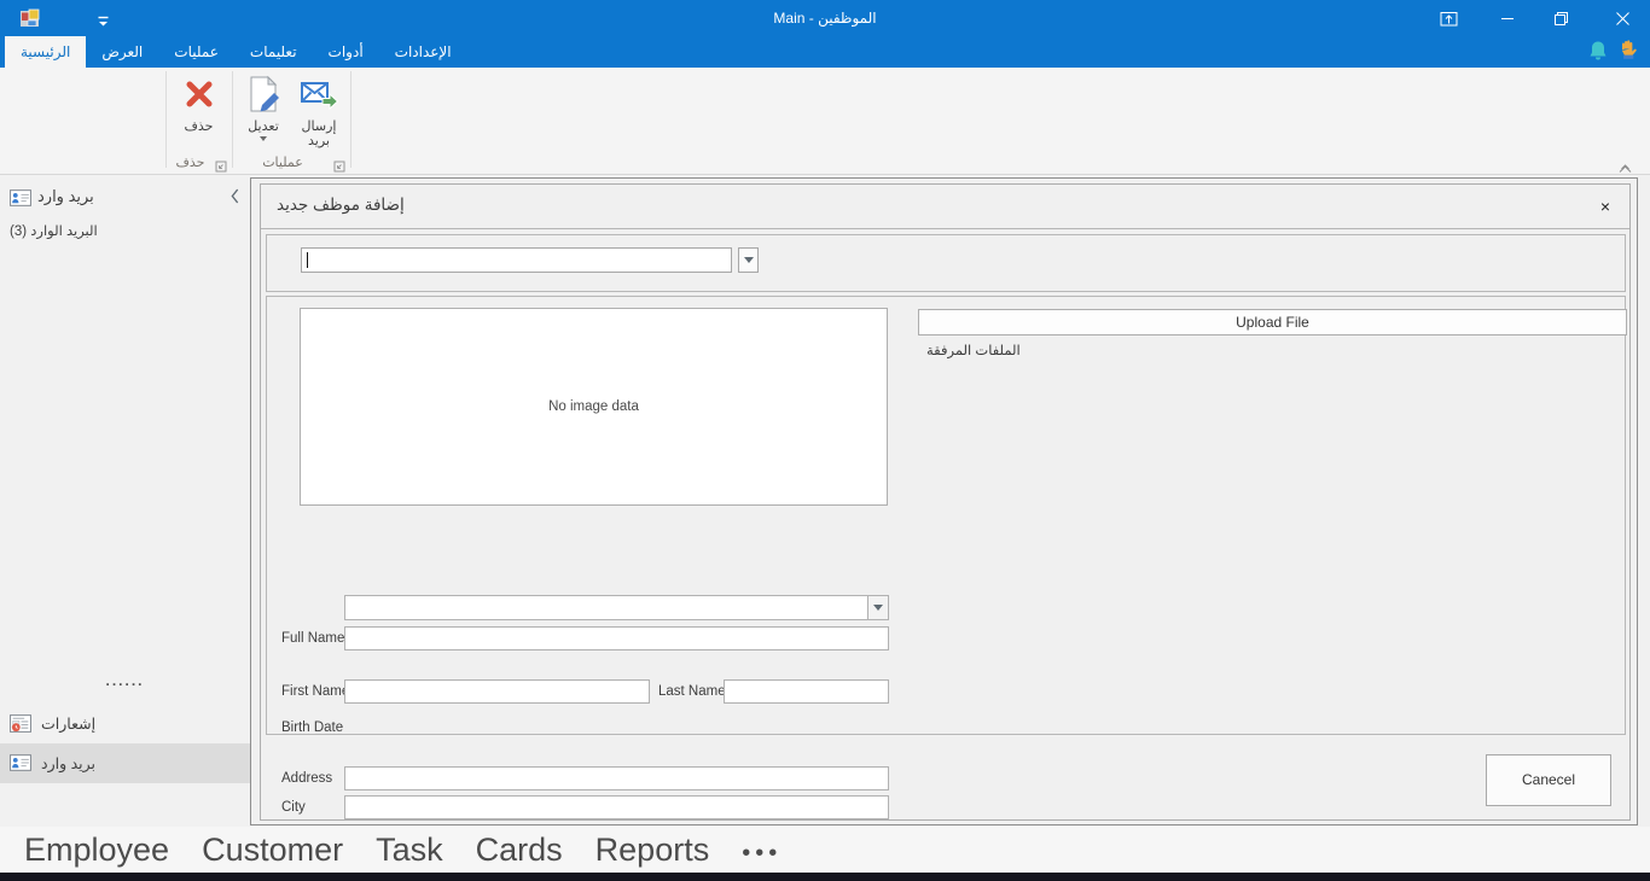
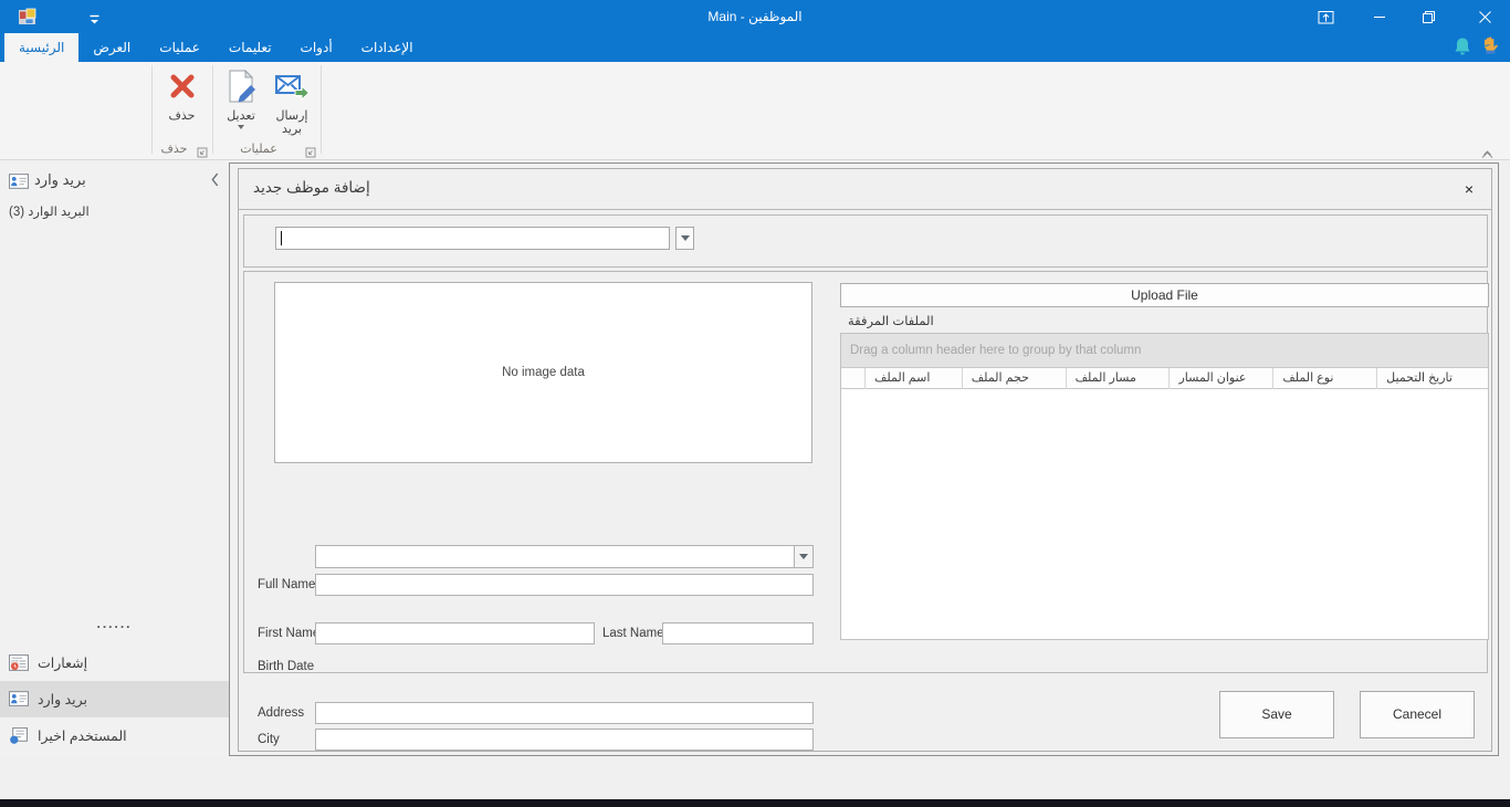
  الموظفين - Main
  الرئيسية
  العرض
  عمليات
  تعليمات
  أدوات
  الإعدادات
  حذف
  حذف
  تعديل
  إرسال بريد
  عمليات
  بريد وارد
  البريد الوارد (3)
  ......
  إشعارات
  بريد وارد
+ المستخدم اخيرا
  إضافة موظف جديد
  ×
  No image data
  Full Name
  First Nam
  Last Name
  Birth Date
  Address
  City
  Upload File
  الملفات المرفقة
+ Drag a column header here to group by that column
+ اسم الملف
+ حجم الملف
+ مسار الملف
+ عنوان المسار
+ نوع الملف
+ تاريخ التحميل
+ Save
  Canecel
- Employee
- Customer
- Task
- Cards
- Reports
- •••
